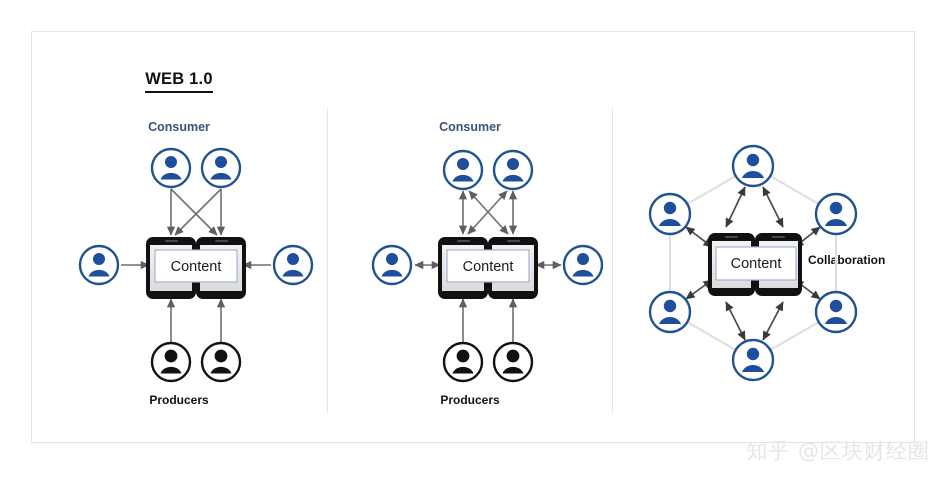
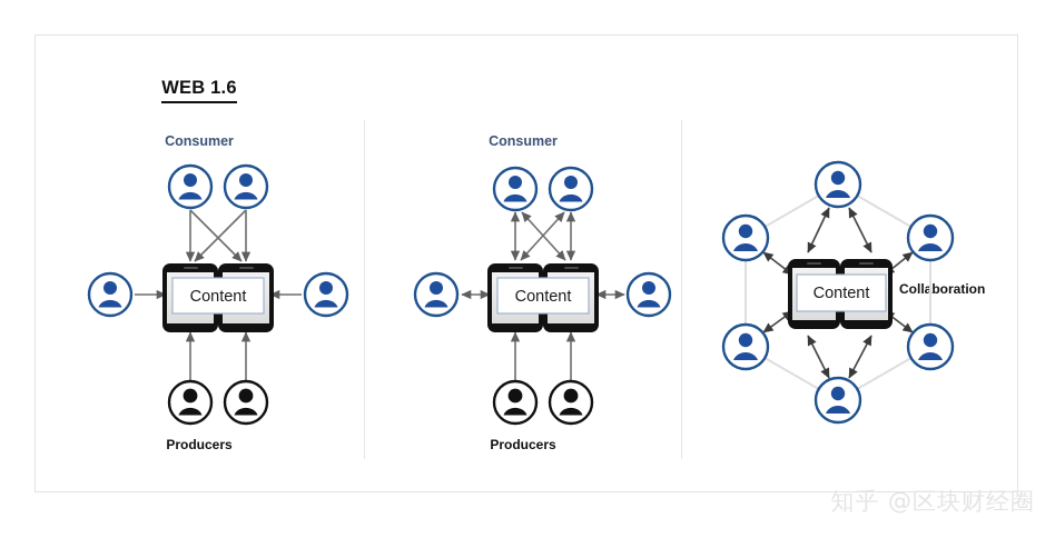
- WEB 1.0
+ WEB 1.6
  Consumer
  Producers
  Content
  Consumer
  Producers
  Content
  Collaboration
  Content
  知乎 @区块财经圈
